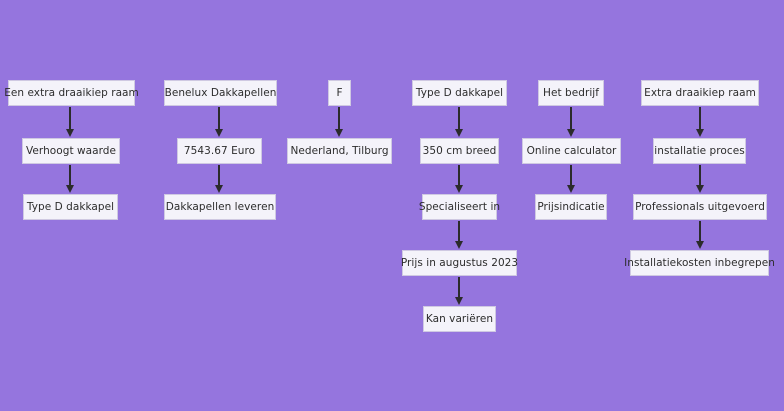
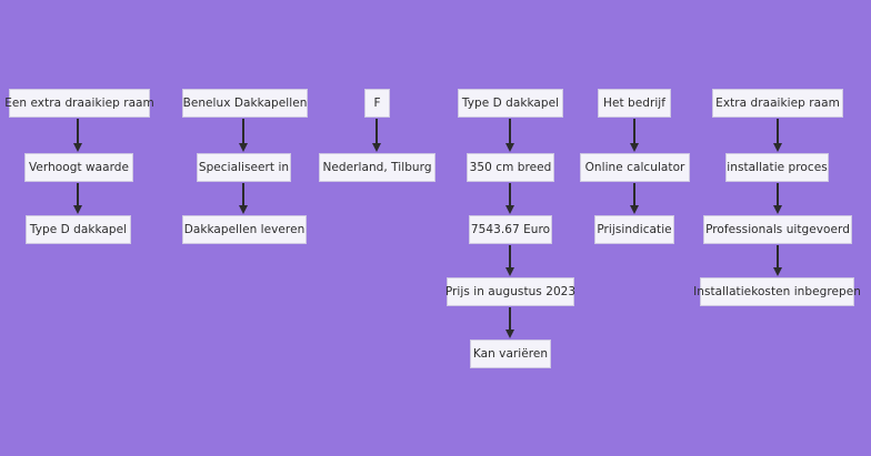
  Een extra draaikiep raam
  Verhoogt waarde
  Type D dakkapel
  Benelux Dakkapellen
- 7543.67 Euro
+ Specialiseert in
  Dakkapellen leveren
  F
  Nederland, Tilburg
  Type D dakkapel
  350 cm breed
- Specialiseert in
+ 7543.67 Euro
  Prijs in augustus 2023
  Kan variëren
  Het bedrijf
  Online calculator
  Prijsindicatie
  Extra draaikiep raam
  installatie proces
  Professionals uitgevoerd
  Installatiekosten inbegrepen
